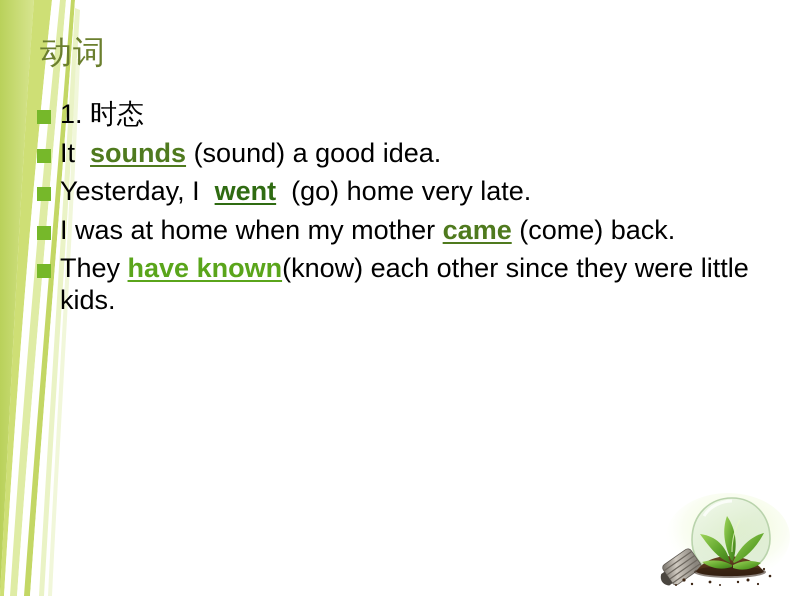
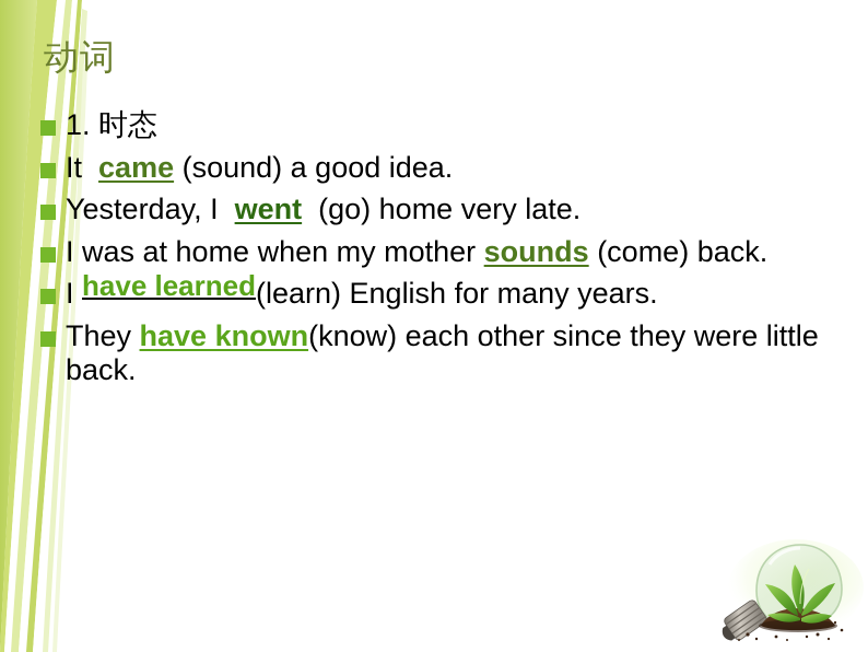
  动词
  1. 时态
- It sounds (sound) a good idea.
+ It came (sound) a good idea.
  Yesterday, I went (go) home very late.
- I was at home when my mother came (come) back.
+ I was at home when my mother sounds (come) back.
+ I have learned(learn) English for many years.
- They have known(know) each other since they were little kids.
+ They have known(know) each other since they were little back.
